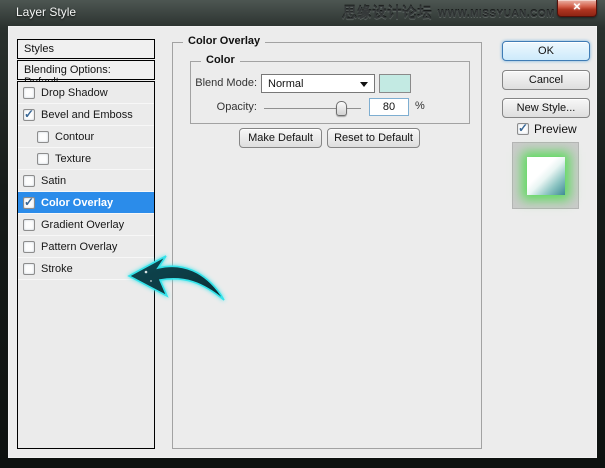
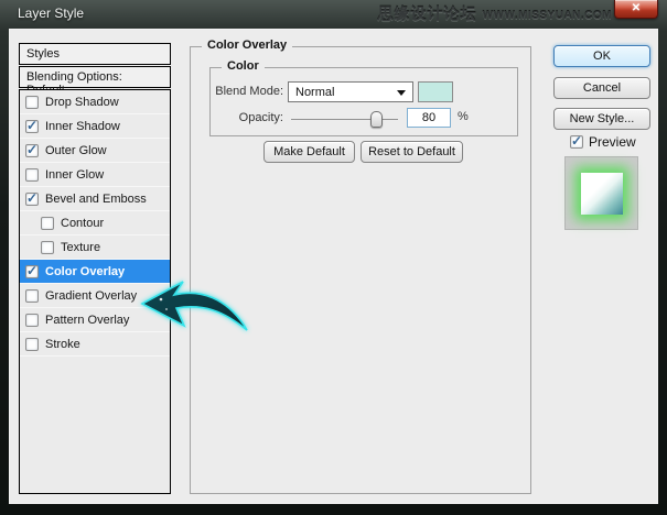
  Layer Style
  思缘设计论坛
  WWW.MISSYUAN.COM
  ✕
  Styles
  Drop Shadow
+ Inner Shadow
+ Outer Glow
+ Inner Glow
  Bevel and Emboss
  Contour
  Texture
- Satin
  Color Overlay
  Gradient Overlay
  Pattern Overlay
  Stroke
  Color Overlay
  Color
  Blend Mode:
  Normal
  Opacity:
  80
  %
  Make Default
  Reset to Default
  OK
  Cancel
  New Style...
  Preview
